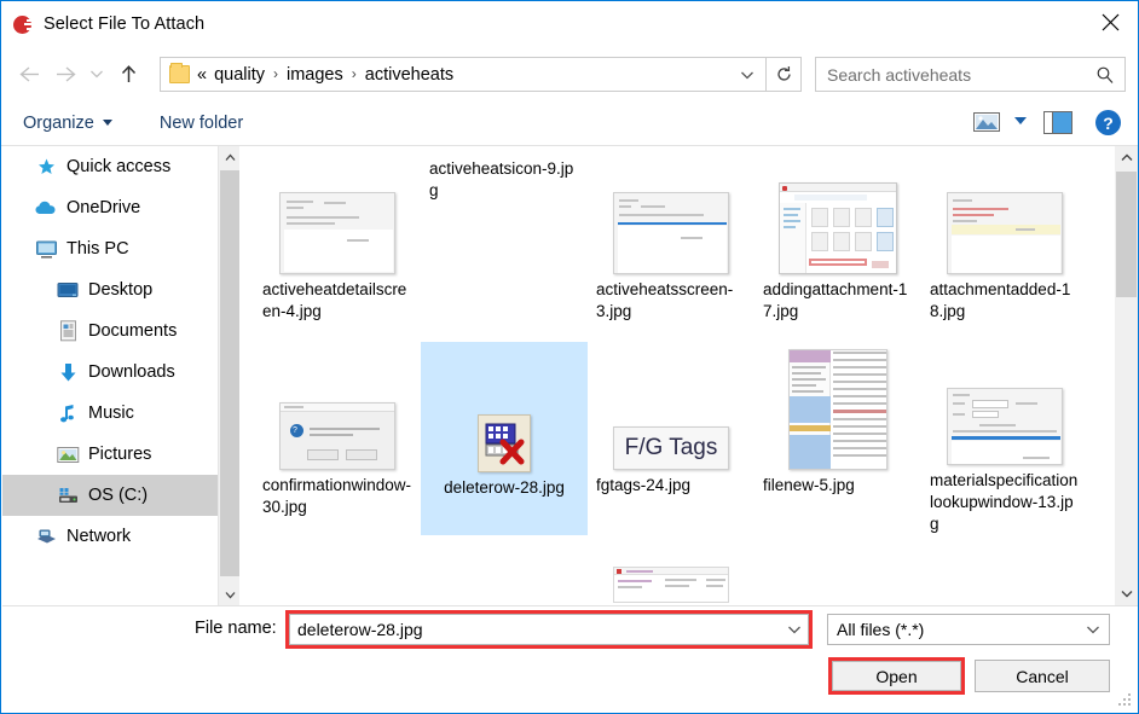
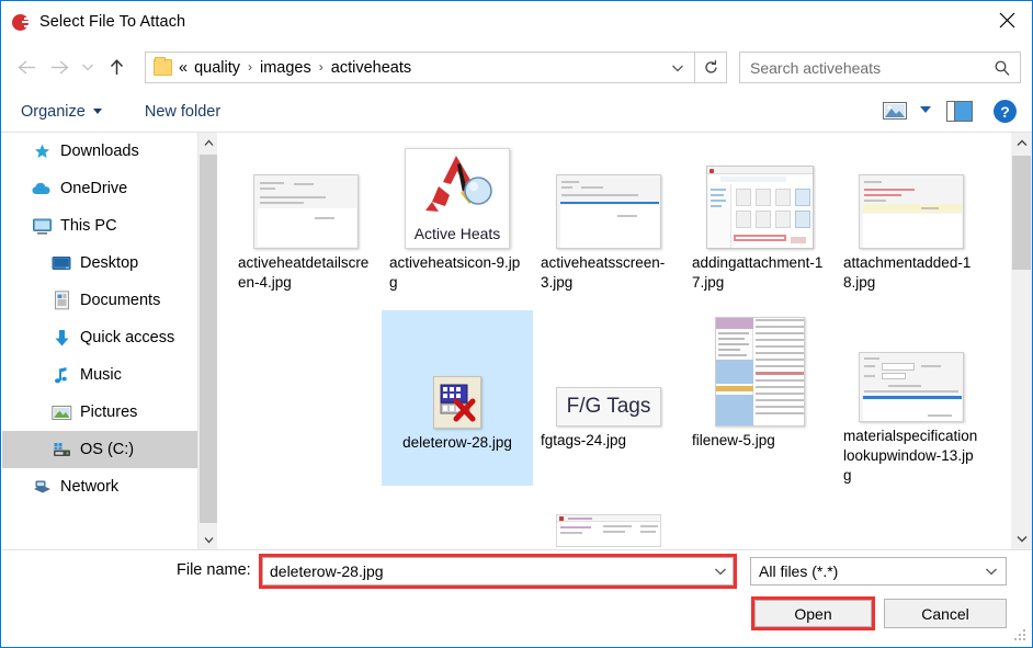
  Select File To Attach
  «
  quality
  ›
  images
  ›
  activeheats
  Search activeheats
  Organize
  New folder
  ?
- Quick access
+ Downloads
  OneDrive
  This PC
  Desktop
  Documents
- Downloads
+ Quick access
  Music
  Pictures
  OS (C:)
  Network
  activeheatdetailscreen-4.jpg
+ Active Heats
  activeheatsicon-9.jpg
  activeheatsscreen-3.jpg
  addingattachment-17.jpg
  attachmentadded-18.jpg
- confirmationwindow-30.jpg
  deleterow-28.jpg
  F/G Tags
  fgtags-24.jpg
  filenew-5.jpg
  materialspecificationlookupwindow-13.jpg
  File name:
  deleterow-28.jpg
  All files (*.*)
  Open
  Cancel
